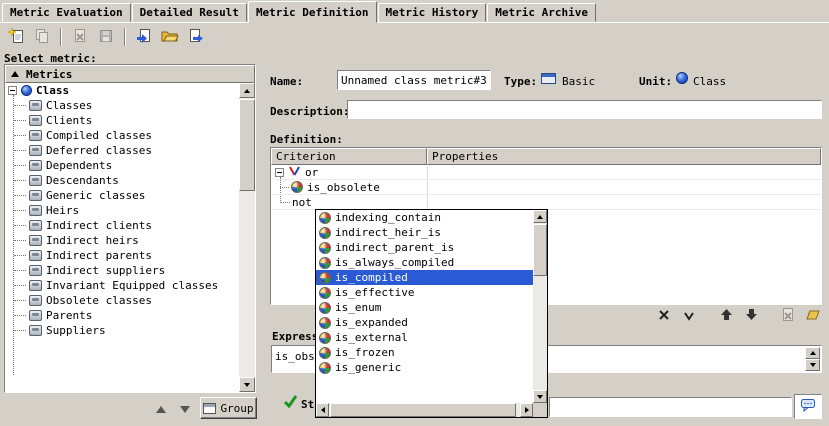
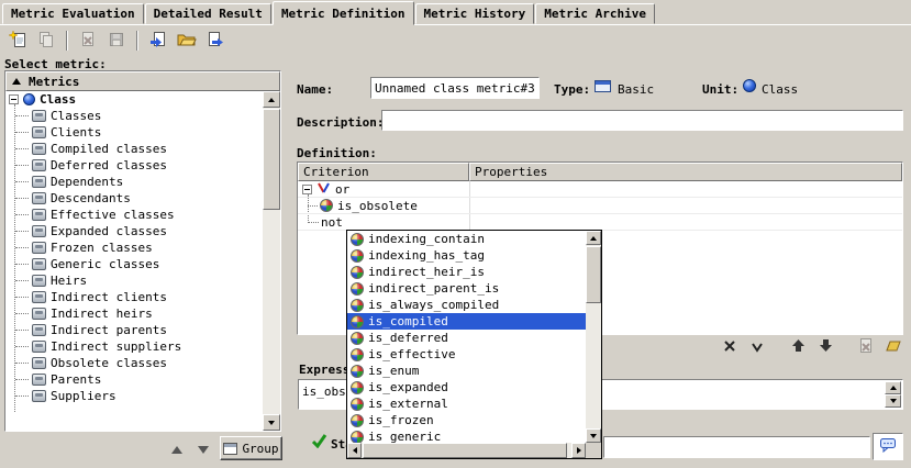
  Metric Evaluation
  Detailed Result
  Metric Definition
  Metric History
  Metric Archive
  Select metric:
  Metrics
  Class
  Classes
  Clients
  Compiled classes
  Deferred classes
  Dependents
  Descendants
+ Effective classes
+ Expanded classes
+ Frozen classes
  Generic classes
  Heirs
  Indirect clients
  Indirect heirs
  Indirect parents
  Indirect suppliers
- Invariant Equipped classes
  Obsolete classes
  Parents
  Suppliers
  Group
  Name:
  Unnamed class metric#3
  Type:
  Basic
  Unit:
  Class
  Description
  Definition:
  Criterion
  Properties
  or
  is_obsolete
  not
  indexing_contain
+ indexing_has_tag
  indirect_heir_is
  indirect_parent_is
  is_always_compiled
  is_compiled
+ is_deferred
  is_effective
  is_enum
  is_expanded
  is_external
  is_frozen
  is_generic
